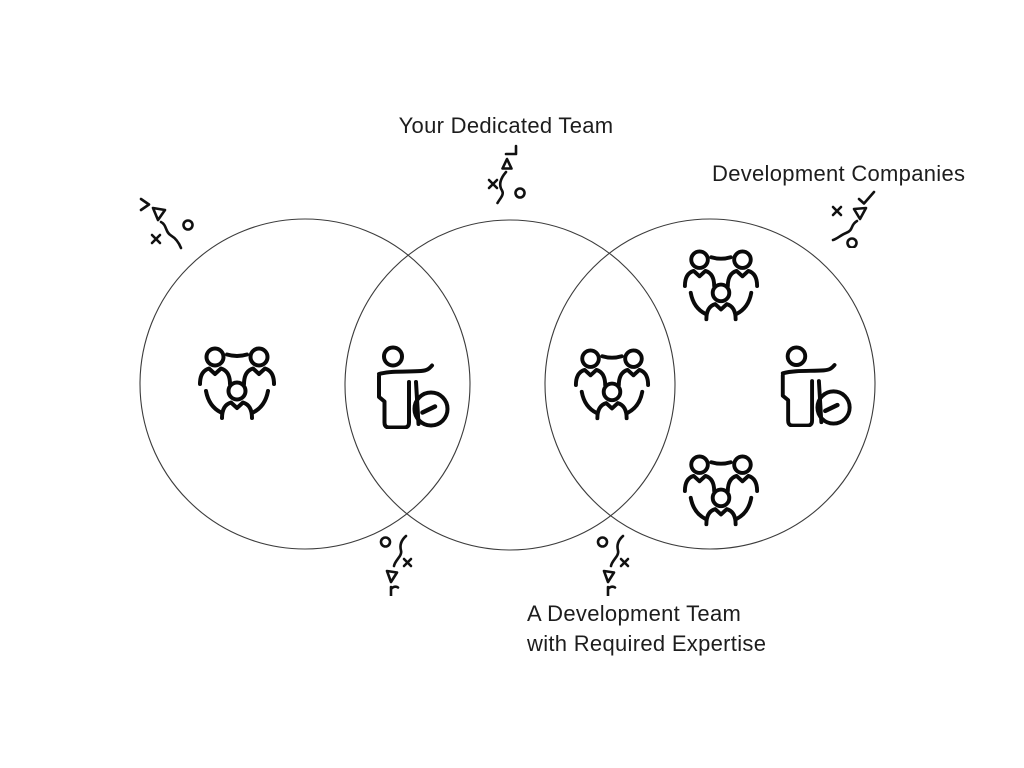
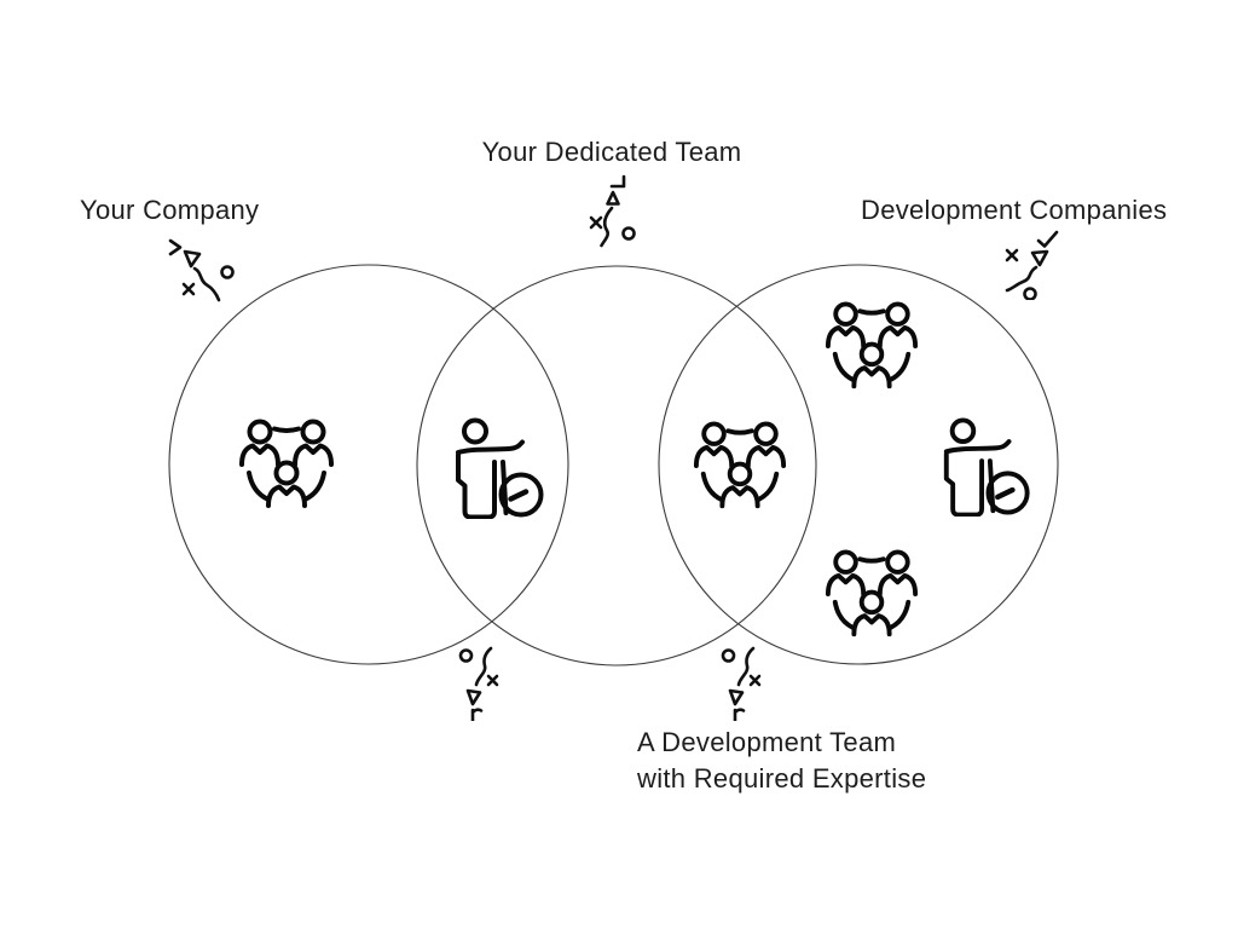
  Your Dedicated Team
+ Your Company
  Development Companies
  A Development Team
  with Required Expertise
